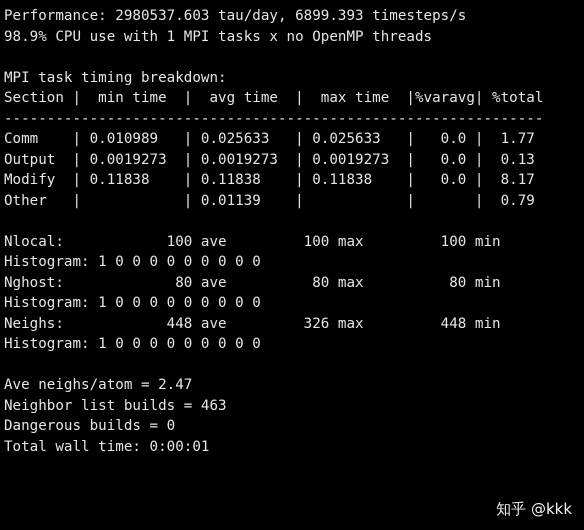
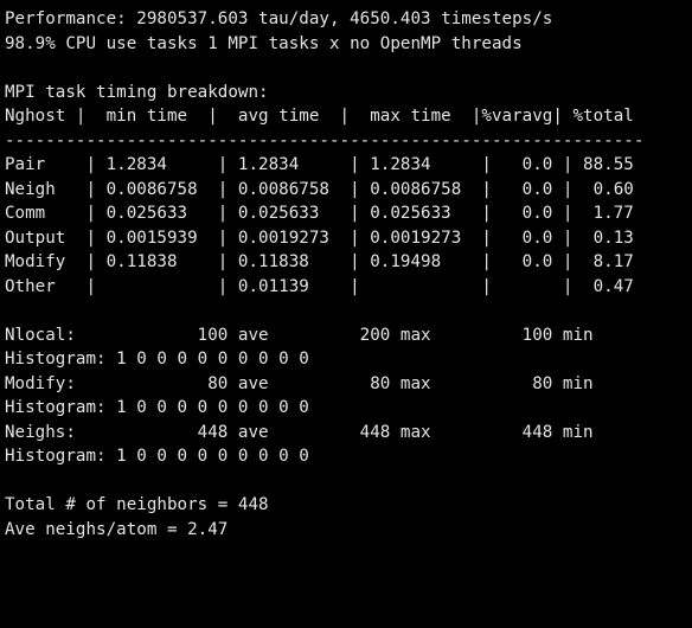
- Performance: 2980537.603 tau/day, 6899.393 timesteps/s
+ Performance: 2980537.603 tau/day, 4650.403 timesteps/s
- 98.9% CPU use with 1 MPI tasks x no OpenMP threads
+ 98.9% CPU use tasks 1 MPI tasks x no OpenMP threads
  MPI task timing breakdown:
- Section | min time | avg time | max time |%varavg| %total
+ Nghost | min time | avg time | max time |%varavg| %total
  ---------------------------------------------------------------
+ Pair | 1.2834 | 1.2834 | 1.2834 | 0.0 | 88.55
+ Neigh | 0.0086758 | 0.0086758 | 0.0086758 | 0.0 | 0.60
- Comm | 0.010989 | 0.025633 | 0.025633 | 0.0 | 1.77
+ Comm | 0.025633 | 0.025633 | 0.025633 | 0.0 | 1.77
- Output | 0.0019273 | 0.0019273 | 0.0019273 | 0.0 | 0.13
+ Output | 0.0015939 | 0.0019273 | 0.0019273 | 0.0 | 0.13
- Modify | 0.11838 | 0.11838 | 0.11838 | 0.0 | 8.17
+ Modify | 0.11838 | 0.11838 | 0.19498 | 0.0 | 8.17
- Other | | 0.01139 | | | 0.79
+ Other | | 0.01139 | | | 0.47
- Nlocal: 100 ave 100 max 100 min
+ Nlocal: 100 ave 200 max 100 min
  Histogram: 1 0 0 0 0 0 0 0 0 0
- Nghost: 80 ave 80 max 80 min
+ Modify: 80 ave 80 max 80 min
  Histogram: 1 0 0 0 0 0 0 0 0 0
- Neighs: 448 ave 326 max 448 min
+ Neighs: 448 ave 448 max 448 min
  Histogram: 1 0 0 0 0 0 0 0 0 0
+ Total # of neighbors = 448
  Ave neighs/atom = 2.47
- Neighbor list builds = 463
- Dangerous builds = 0
- Total wall time: 0:00:01
- 知乎 @kkk
